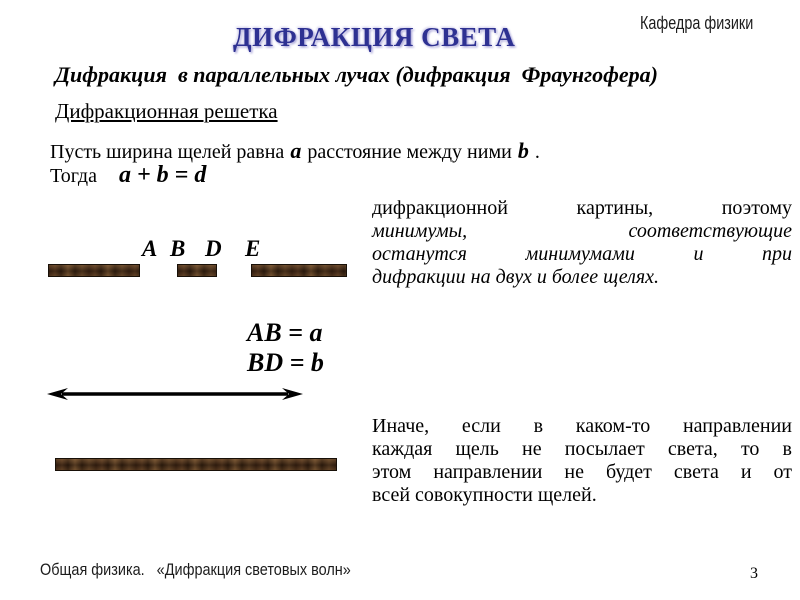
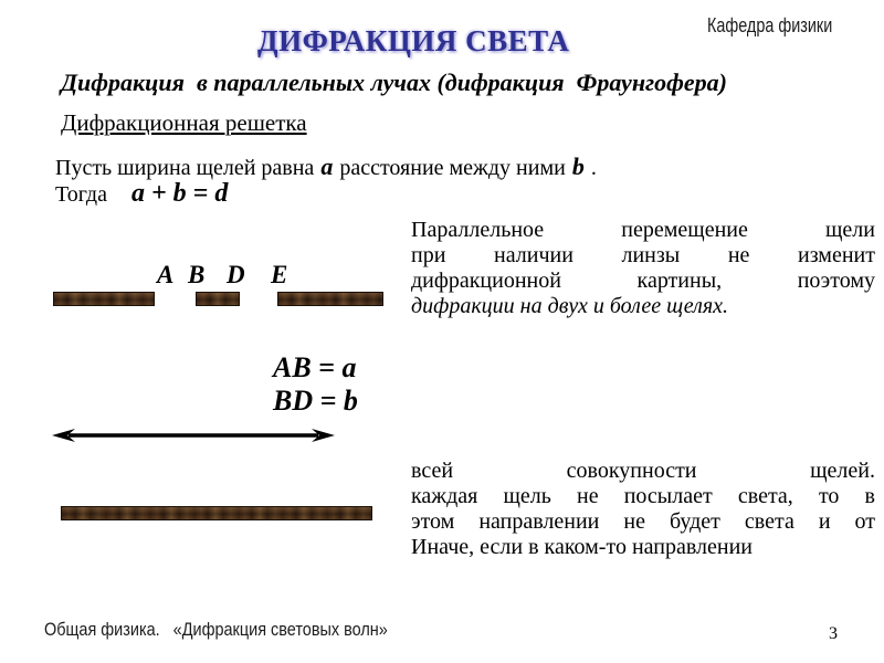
  Кафедра физики
  ДИФРАКЦИЯ СВЕТА
  Дифракция в параллельных лучах (дифракция Фраунгофера)
  Дифракционная решетка
  Пусть ширина щелей равна a расстояние между ними b .
  Тогда a + b = d
  A
  B
  D
  E
  AB = a
  BD = b
+ Параллельное перемещение щели
+ при наличии линзы не изменит
  дифракционной картины, поэтому
- минимумы, соответствующие
- останутся минимумами и при
  дифракции на двух и более щелях.
- Иначе, если в каком-то направлении
+ всей совокупности щелей.
  каждая щель не посылает света, то в
  этом направлении не будет света и от
- всей совокупности щелей.
+ Иначе, если в каком-то направлении
  Общая физика. «Дифракция световых волн»
  3
